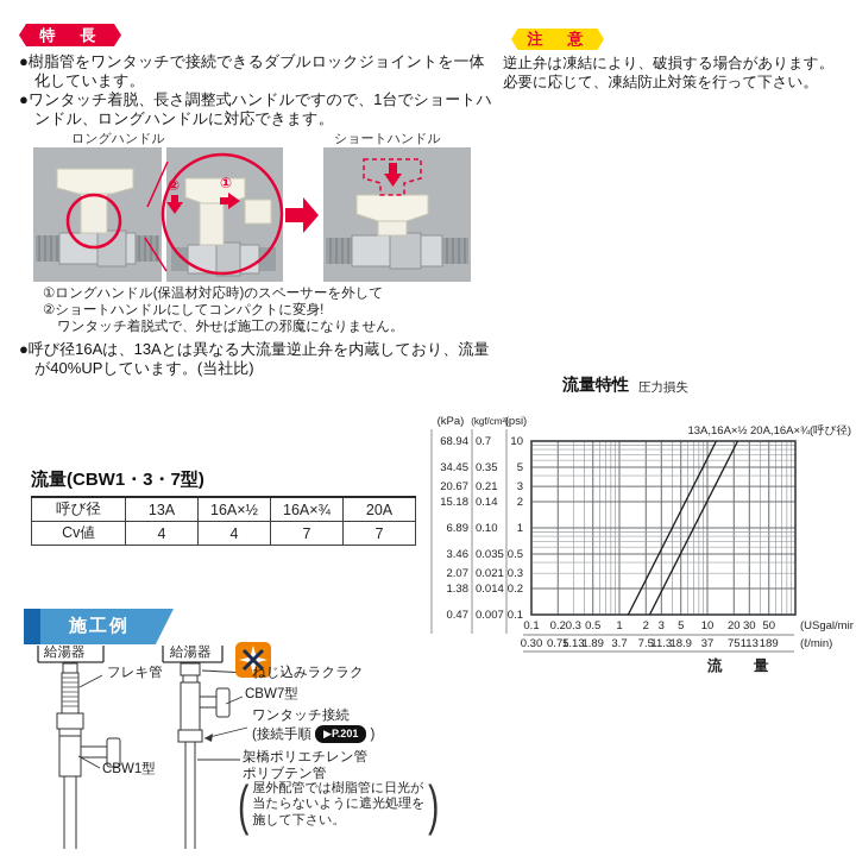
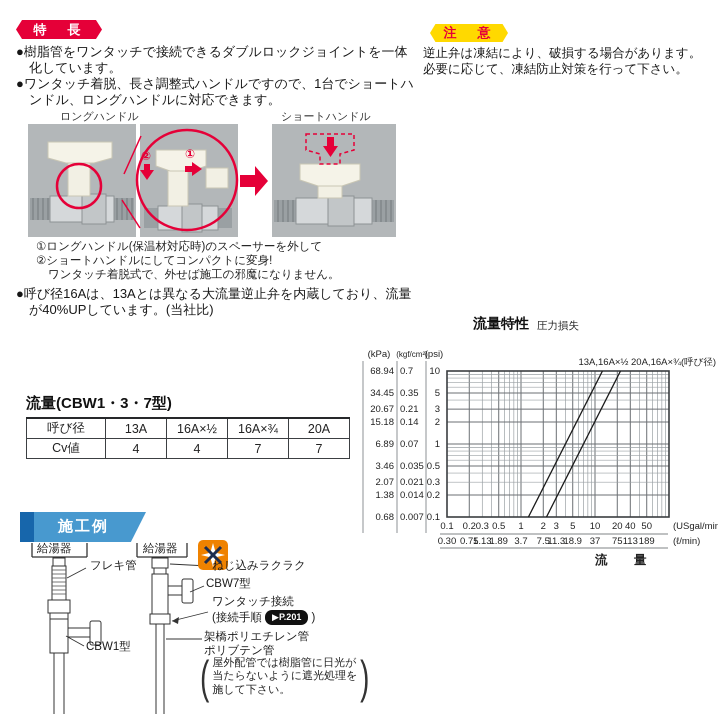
  特 長
  ●樹脂管をワンタッチで接続できるダブルロックジョイントを一体化しています。
  ●ワンタッチ着脱、長さ調整式ハンドルですので、1台でショートハンドル、ロングハンドルに対応できます。
  ロングハンドル
  ショートハンドル
  ②
  ①
  ①ロングハンドル(保温材対応時)のスペーサーを外して
  ②ショートハンドルにしてコンパクトに変身!
  ワンタッチ着脱式で、外せば施工の邪魔になりません。
  ●呼び径16Aは、13Aとは異なる大流量逆止弁を内蔵しており、流量が40%UPしています。(当社比)
  注 意
  逆止弁は凍結により、破損する場合があります。
  必要に応じて、凍結防止対策を行って下さい。
  流量(CBW1・3・7型)
  呼び径	13A	16A×½	16A×¾	20A
  Cv値	4	4	7	7
  流量特性
  圧力損失
  68.94
  0.7
  10
  34.45
  0.35
  5
  20.67
  0.21
  3
  15.18
  0.14
  2
  6.89
- 0.10
+ 0.07
  1
  3.46
  0.035
  0.5
  2.07
  0.021
  0.3
  1.38
  0.014
  0.2
- 0.47
+ 0.68
  0.007
  0.1
  (kPa)
  (kgf/cm²)
  (psi)
  0.1
  0.30
  0.2
  0.75
  0.3
  1.13
  0.5
  1.89
  1
  3.7
  2
  7.5
  3
  11.3
  5
  18.9
  10
  37
  20
  75
- 30
+ 40
  113
  50
  189
  (USgal/min
  (ℓ/min)
  流 量
  13A,16A×½ 20A,16A×¾(呼び径)
  施工例
  給湯器
  給湯器
  フレキ管
  CBW1型
  ねじ込みラクラク
  CBW7型
  ワンタッチ接続
  (接続手順 ▶P.201 )
  架橋ポリエチレン管
  ポリブテン管
  (
  屋外配管では樹脂管に日光が
  当たらないように遮光処理を
  施して下さい。
  )
